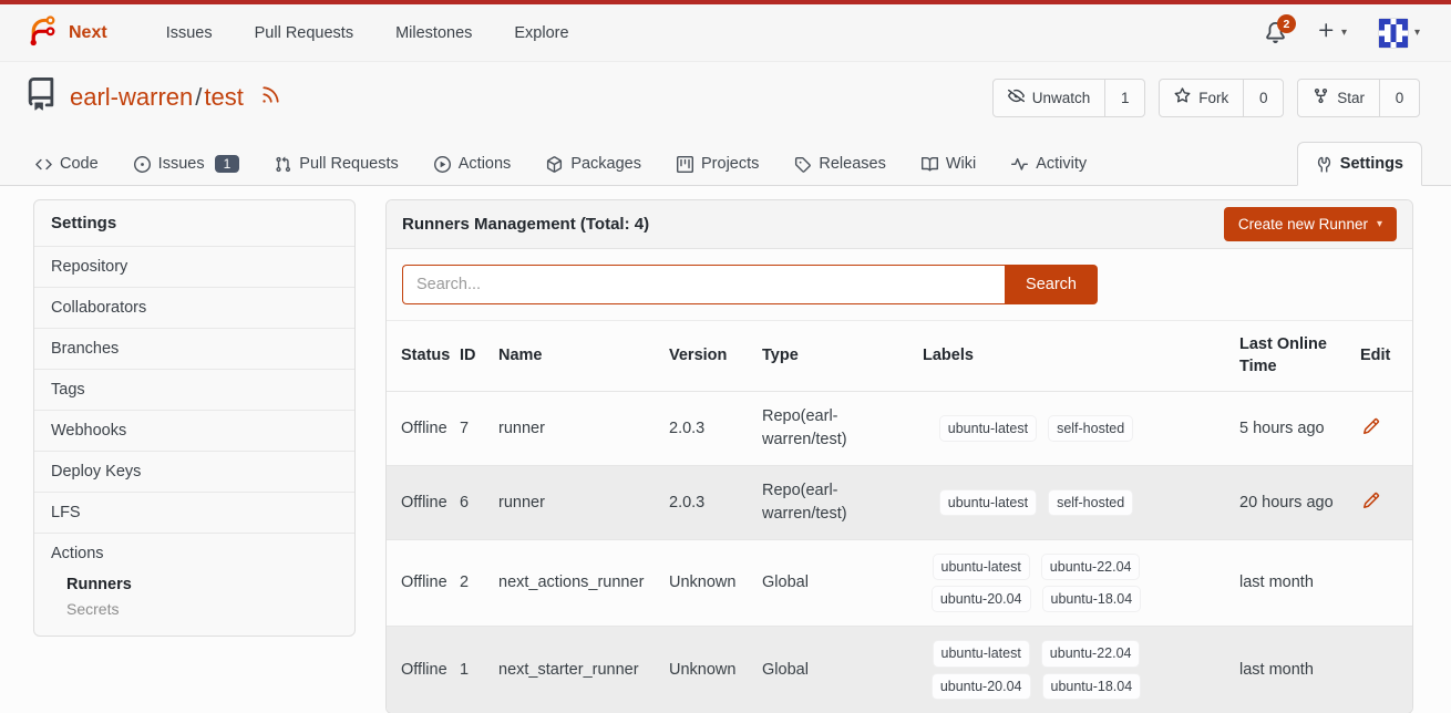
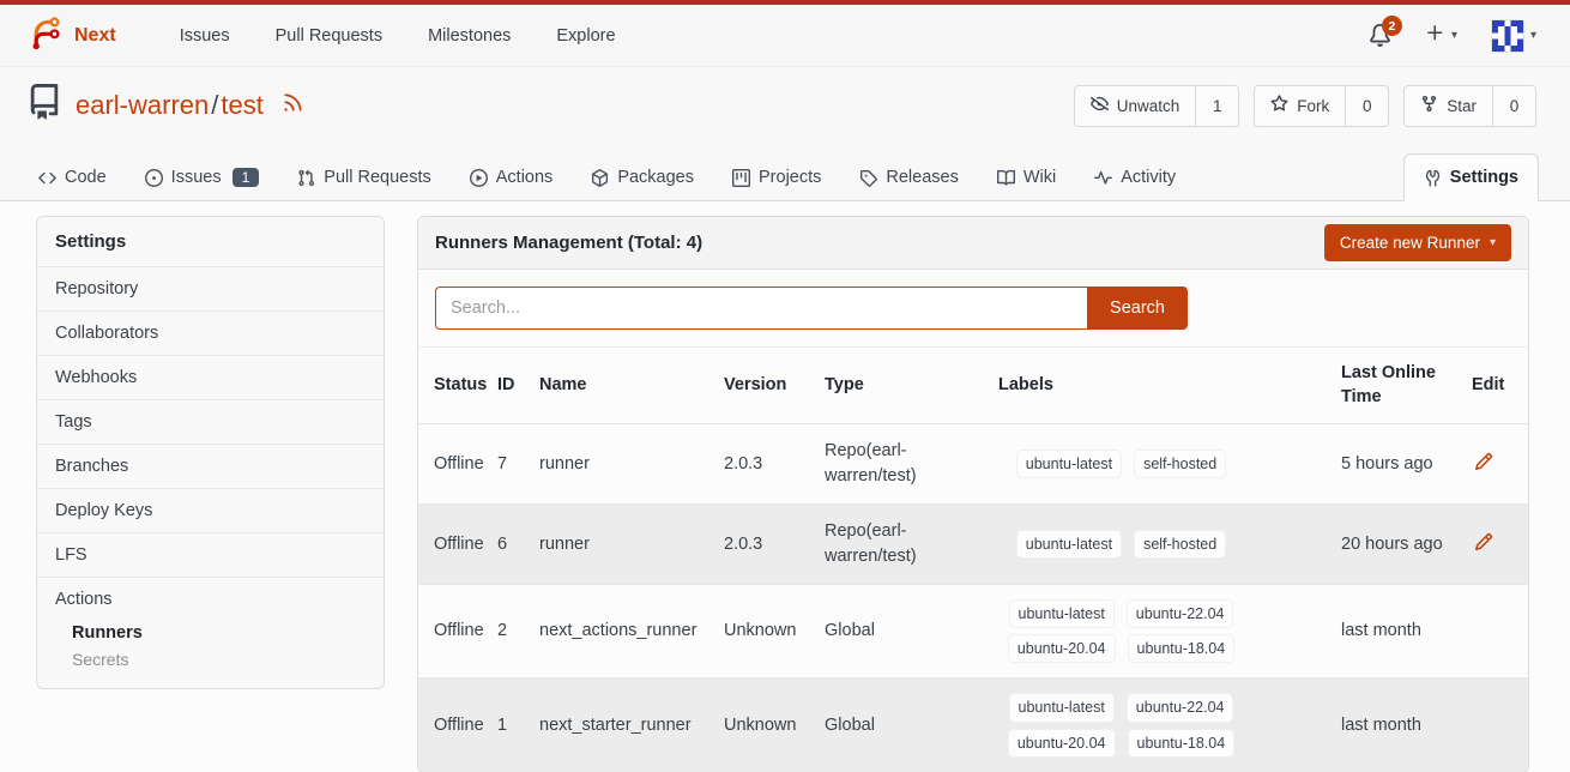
  Next
  Issues
  Pull Requests
  Milestones
  Explore
  2
  ▾
  ▾
  earl-warren/test
  Unwatch
  1
  Fork
  0
  Star
  0
  Code
  Issues
  1
  Pull Requests
  Actions
  Packages
  Projects
  Releases
  Wiki
  Activity
  Settings
  Settings
  Repository
  Collaborators
- Branches
+ Webhooks
  Tags
- Webhooks
+ Branches
  Deploy Keys
  LFS
  Actions
  Runners
  Secrets
  Runners Management (Total: 4)
  Create new Runner
  ▾
  Search...
  Search
  Status	ID	Name	Version	Type	Labels	Last Online Time	Edit
  Offline	7	runner	2.0.3	Repo(earl-warren/test)	ubuntu-latest self-hosted	5 hours ago
  Offline	6	runner	2.0.3	Repo(earl-warren/test)	ubuntu-latest self-hosted	20 hours ago
  Offline	2	next_actions_runner	Unknown	Global	ubuntu-latest ubuntu-22.04 ubuntu-20.04 ubuntu-18.04	last month
  Offline	1	next_starter_runner	Unknown	Global	ubuntu-latest ubuntu-22.04 ubuntu-20.04 ubuntu-18.04	last month
